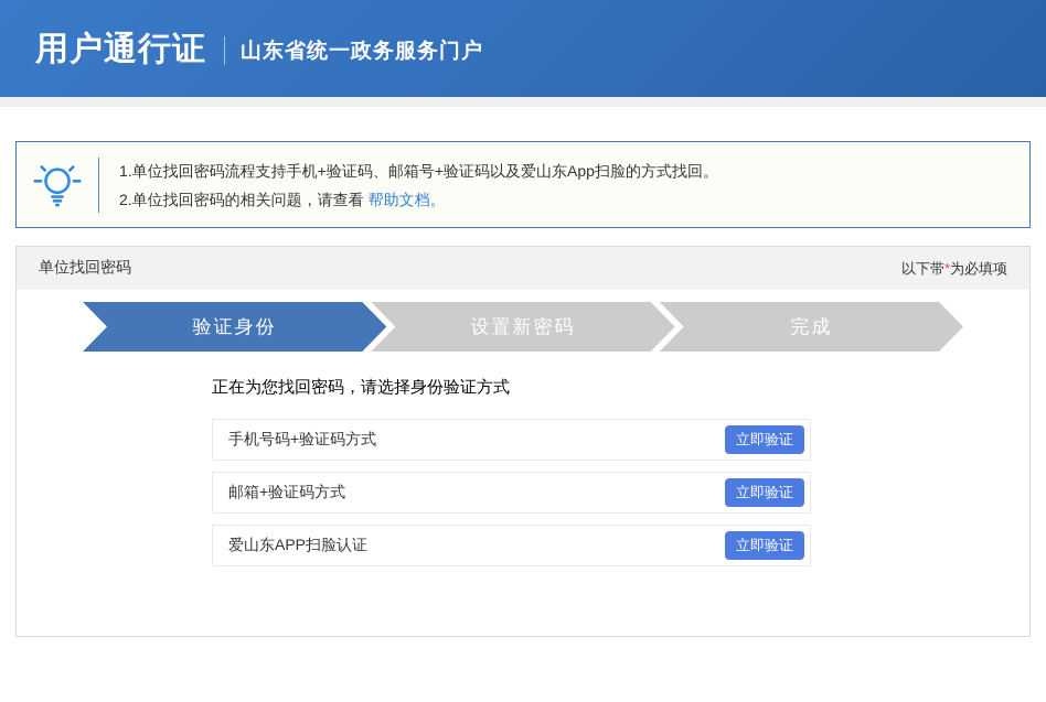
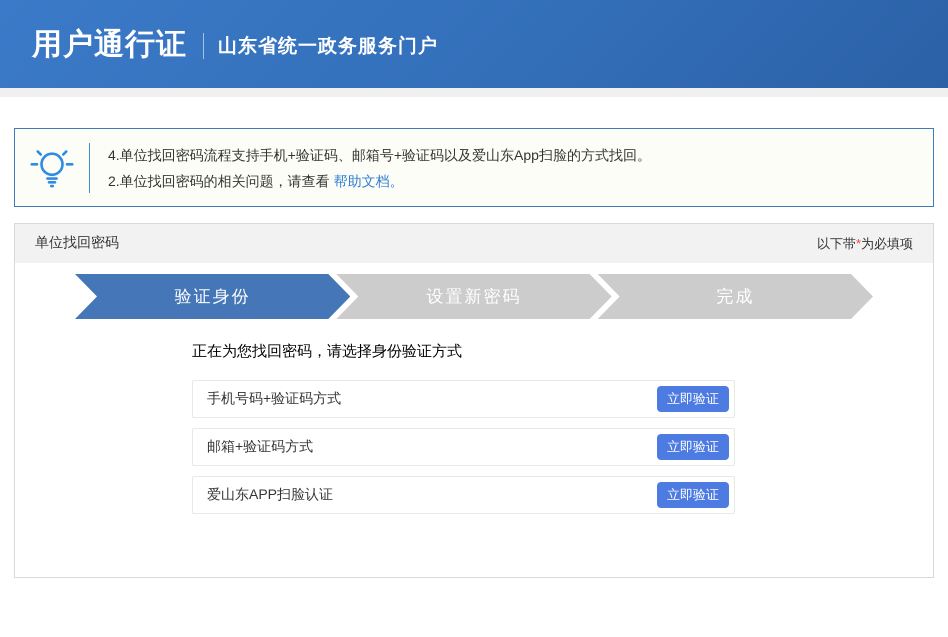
  用户通行证
  山东省统一政务服务门户
- 1.单位找回密码流程支持手机+验证码、邮箱号+验证码以及爱山东App扫脸的方式找回。
+ 4.单位找回密码流程支持手机+验证码、邮箱号+验证码以及爱山东App扫脸的方式找回。
  2.单位找回密码的相关问题，请查看 帮助文档。
  单位找回密码
  以下带*为必填项
  验证身份
  设置新密码
  完成
  正在为您找回密码，请选择身份验证方式
  手机号码+验证码方式
  立即验证
  邮箱+验证码方式
  立即验证
  爱山东APP扫脸认证
  立即验证
